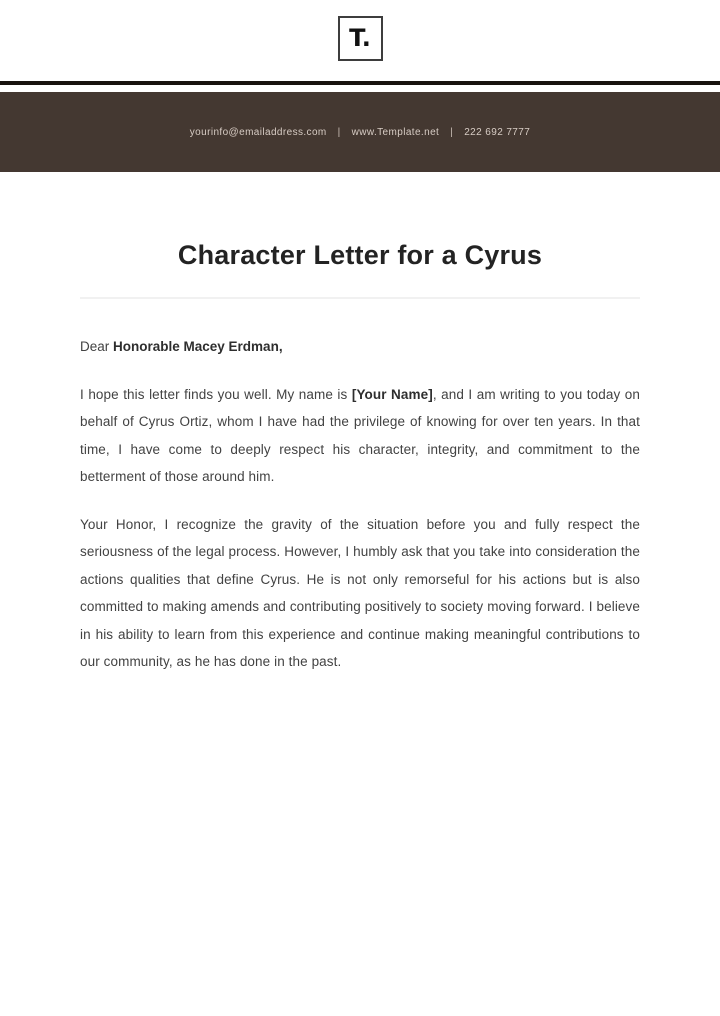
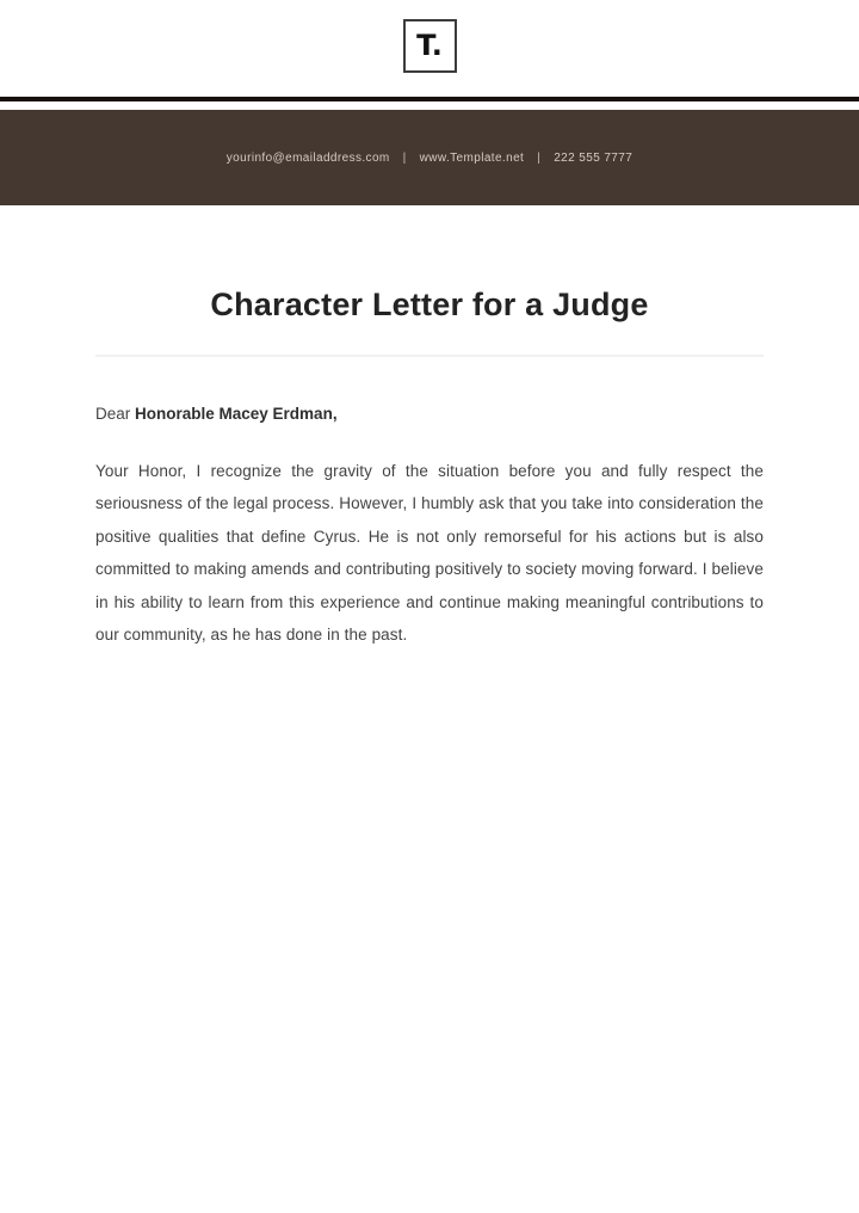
  T.
  yourinfo@emailaddress.com
  |
  www.Template.net
  |
- 222 692 7777
+ 222 555 7777
- Character Letter for a Cyrus
+ Character Letter for a Judge
  Dear Honorable Macey Erdman,
- I hope this letter finds you well. My name is [Your Name], and I am writing to you today on behalf of Cyrus Ortiz, whom I have had the privilege of knowing for over ten years. In that time, I have come to deeply respect his character, integrity, and commitment to the betterment of those around him.
- Your Honor, I recognize the gravity of the situation before you and fully respect the seriousness of the legal process. However, I humbly ask that you take into consideration the actions qualities that define Cyrus. He is not only remorseful for his actions but is also committed to making amends and contributing positively to society moving forward. I believe in his ability to learn from this experience and continue making meaningful contributions to our community, as he has done in the past.
+ Your Honor, I recognize the gravity of the situation before you and fully respect the seriousness of the legal process. However, I humbly ask that you take into consideration the positive qualities that define Cyrus. He is not only remorseful for his actions but is also committed to making amends and contributing positively to society moving forward. I believe in his ability to learn from this experience and continue making meaningful contributions to our community, as he has done in the past.
